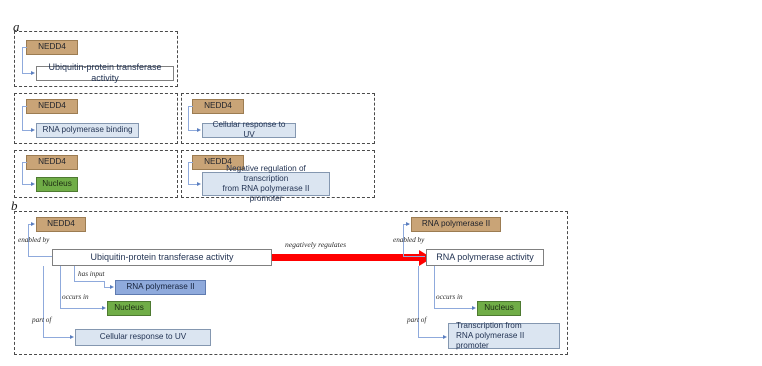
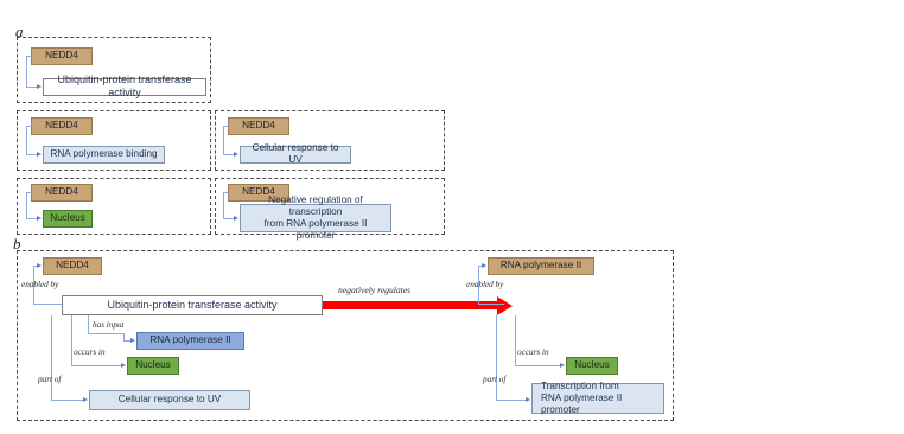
  a
  NEDD4
  Ubiquitin-protein transferase activity
  NEDD4
  RNA polymerase binding
  NEDD4
  Nucleus
  NEDD4
  Cellular response to UV
  NEDD4
  Negative regulation of transcription
  from RNA polymerase II promoter
  b
  NEDD4
  enabled by
  Ubiquitin-protein transferase activity
  has input
  RNA polymerase II
  occurs in
  Nucleus
  part of
  Cellular response to UV
  negatively regulates
  RNA polymerase II
  enabled by
- RNA polymerase activity
  occurs in
  Nucleus
  part of
  Transcription from
  RNA polymerase II promoter
